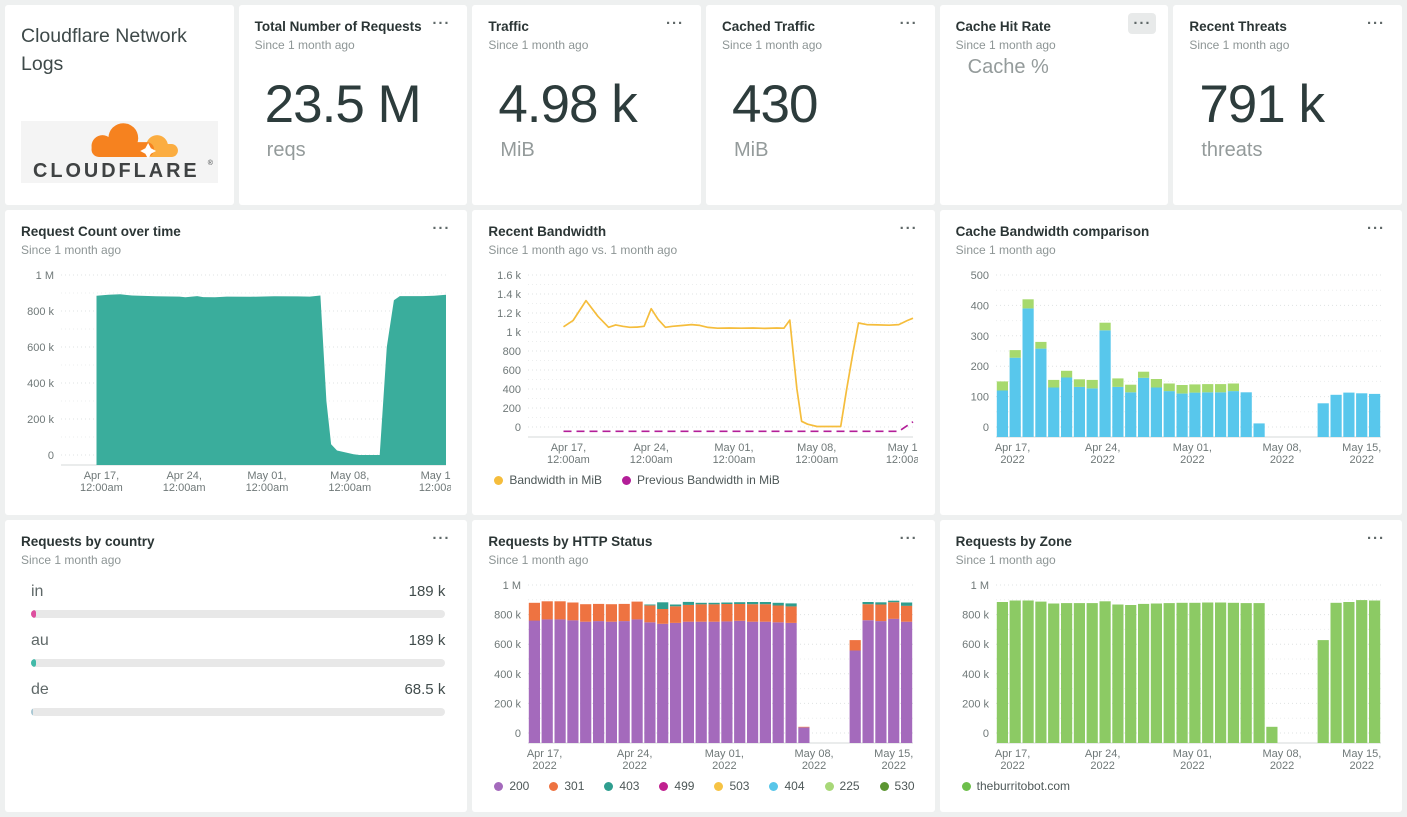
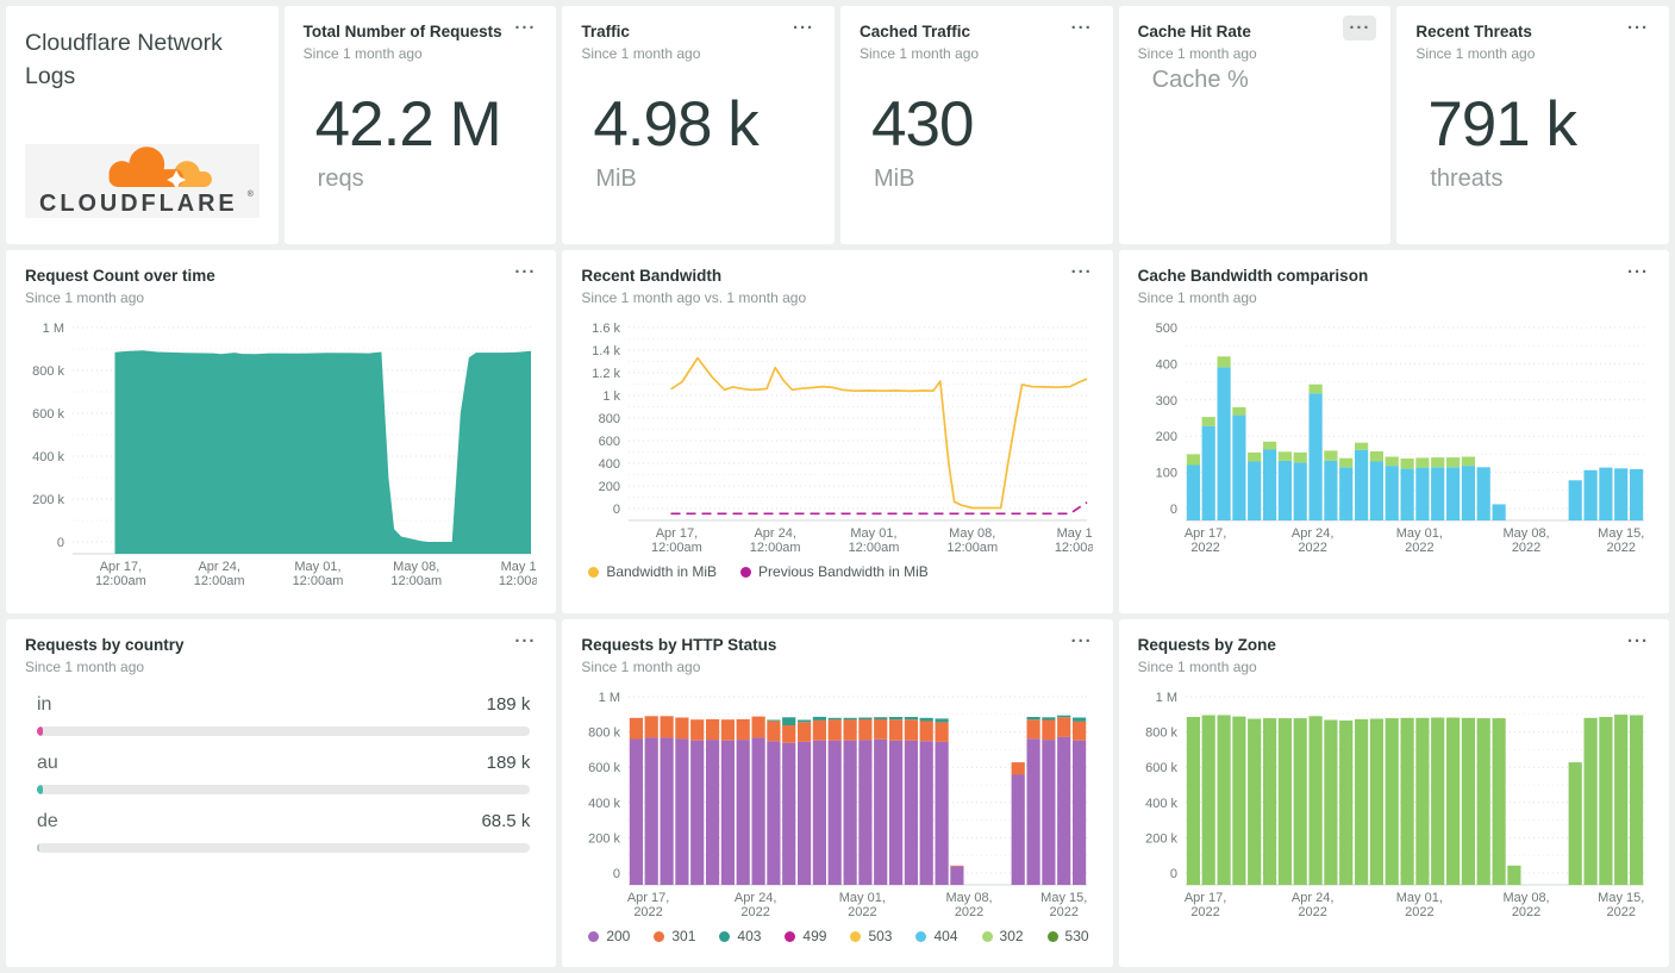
  Cloudflare Network Logs
  CLOUDFLARE
  Total Number of Requests
  Since 1 month ago
  ···
- 23.5 M
+ 42.2 M
  reqs
  Traffic
  Since 1 month ago
  ···
  4.98 k
  MiB
  Cached Traffic
  Since 1 month ago
  ···
  430
  MiB
  Cache Hit Rate
  Since 1 month ago
  ···
  Cache %
  Recent Threats
  Since 1 month ago
  ···
  791 k
  threats
  Request Count over time
  Since 1 month ago
  ···
  0
  200 k
  400 k
  600 k
  800 k
  1 M
  Apr 17,
  12:00am
  Apr 24,
  12:00am
  May 01,
  12:00am
  May 08,
  12:00am
  12:00a
  Recent Bandwidth
  Since 1 month ago vs. 1 month ago
  ···
  0
  200
  400
  600
  800
  1 k
  1.2 k
  1.4 k
  1.6 k
  Apr 17,
  12:00am
  Apr 24,
  12:00am
  May 01,
  12:00am
  May 08,
  12:00am
  12:00a
  Bandwidth in MiB
  Previous Bandwidth in MiB
  Cache Bandwidth comparison
  Since 1 month ago
  ···
  0
  100
  200
  300
  400
  500
  Apr 17,
  2022
  Apr 24,
  2022
  May 01,
  2022
  May 08,
  2022
  May 15,
  2022
  Requests by country
  Since 1 month ago
  ···
  in
  189 k
  au
  189 k
  de
  68.5 k
  Requests by HTTP Status
  Since 1 month ago
  ···
  0
  200 k
  400 k
  600 k
  800 k
  1 M
  Apr 17,
  2022
  Apr 24,
  2022
  May 01,
  2022
  May 08,
  2022
  May 15,
  2022
  200
  301
  403
  499
  503
  404
- 225
+ 302
  530
  Requests by Zone
  Since 1 month ago
  ···
  0
  200 k
  400 k
  600 k
  800 k
  1 M
  Apr 17,
  2022
  Apr 24,
  2022
  May 01,
  2022
  May 08,
  2022
  May 15,
  2022
- theburritobot.com
